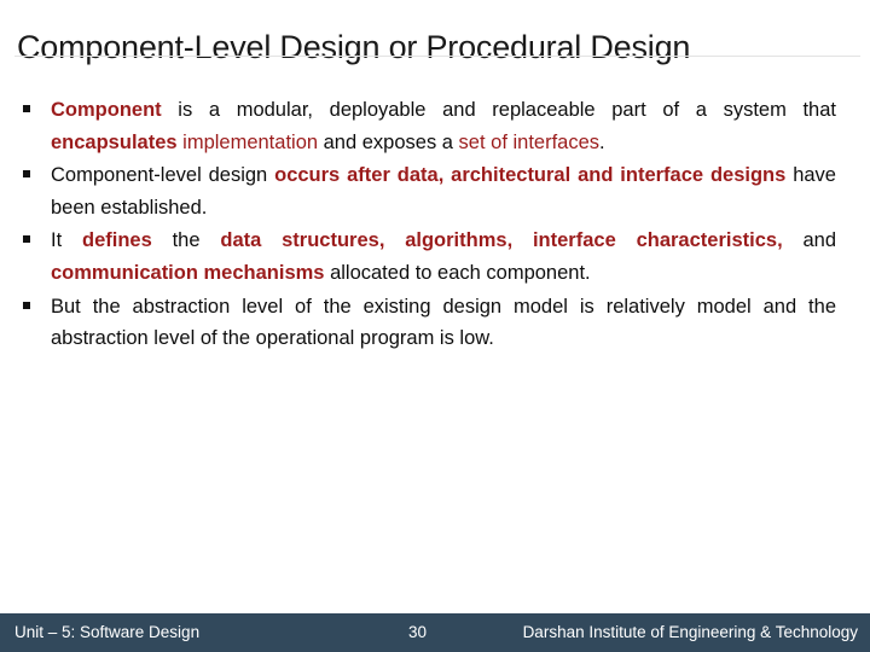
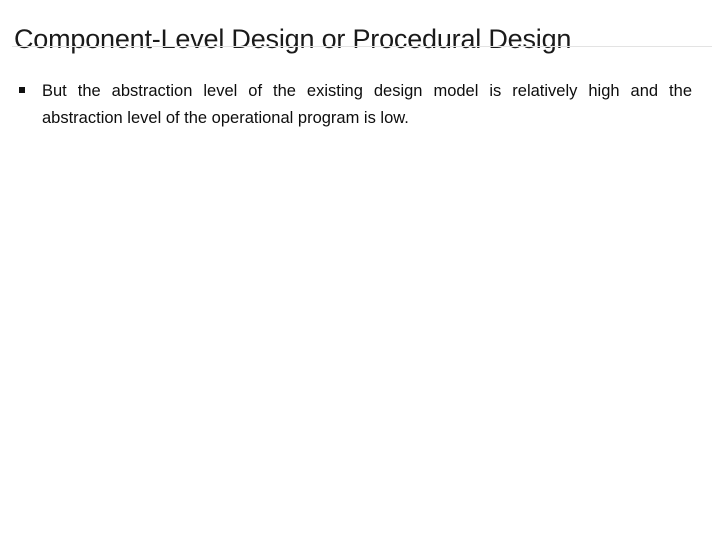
  Component-Level Design or Procedural Design
- Component is a modular, deployable and replaceable part of a system that encapsulates implementation and exposes a set of interfaces.
- Component-level design occurs after data, architectural and interface designs have been established.
- It defines the data structures, algorithms, interface characteristics, and communication mechanisms allocated to each component.
- But the abstraction level of the existing design model is relatively model and the abstraction level of the operational program is low.
+ But the abstraction level of the existing design model is relatively high and the abstraction level of the operational program is low.
- Unit – 5: Software Design
- 30
- Darshan Institute of Engineering & Technology
